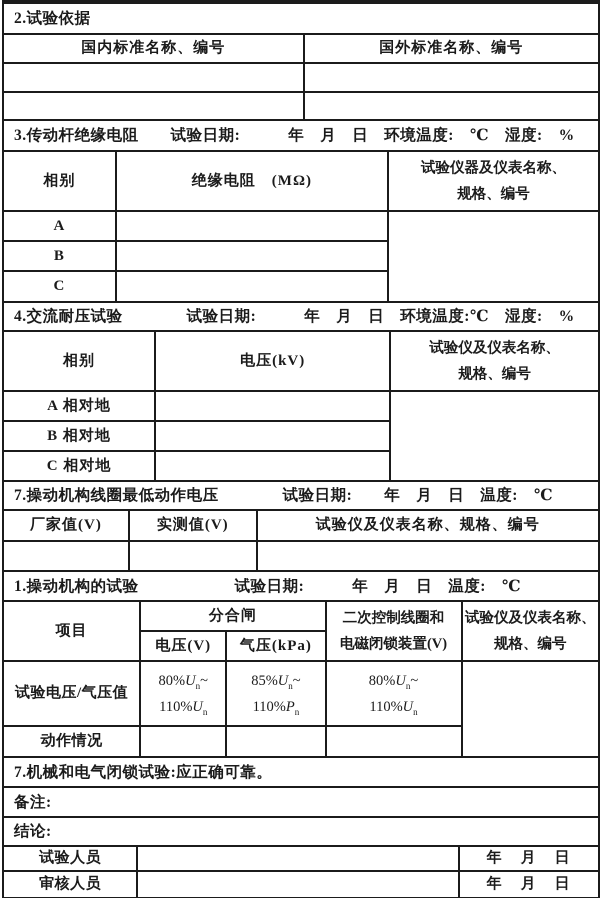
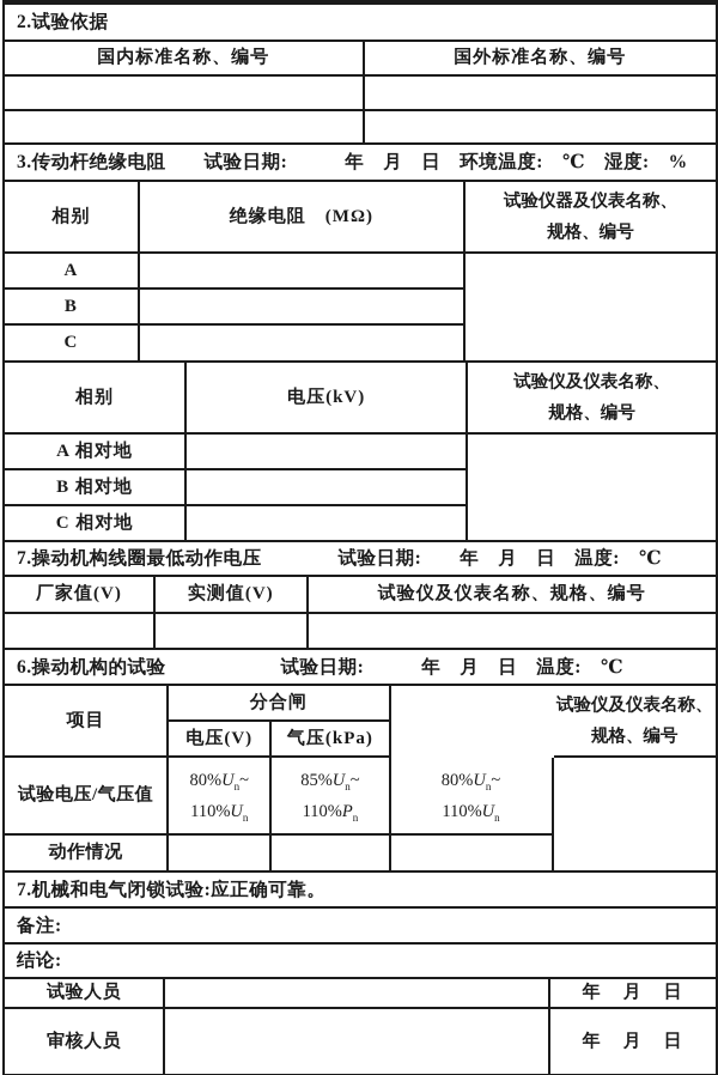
  2.试验依据
  国内标准名称、编号
  国外标准名称、编号
  3.传动杆绝缘电阻 试验日期: 年 月 日 环境温度: ℃ 湿度: %
  相别
  绝缘电阻 (MΩ)
  试验仪器及仪表名称、
  规格、编号
  A
  B
  C
- 4.交流耐压试验 试验日期: 年 月 日 环境温度:℃ 湿度: %
  相别
  电压(kV)
  试验仪及仪表名称、
  规格、编号
  A 相对地
  B 相对地
  C 相对地
  7.操动机构线圈最低动作电压 试验日期: 年 月 日 温度: ℃
  厂家值(V)
  实测值(V)
  试验仪及仪表名称、规格、编号
- 1.操动机构的试验 试验日期: 年 月 日 温度: ℃
+ 6.操动机构的试验 试验日期: 年 月 日 温度: ℃
  项目
  分合闸
- 二次控制线圈和
- 电磁闭锁装置(V)
  试验仪及仪表名称、
  规格、编号
  电压(V)
  气压(kPa)
  试验电压/气压值
  80%Un~
  110%Un
  85%Un~
  110%Pn
  80%Un~
  110%Un
  动作情况
  7.机械和电气闭锁试验:应正确可靠。
  备注:
  结论:
  试验人员
  年 月 日
  审核人员
  年 月 日
